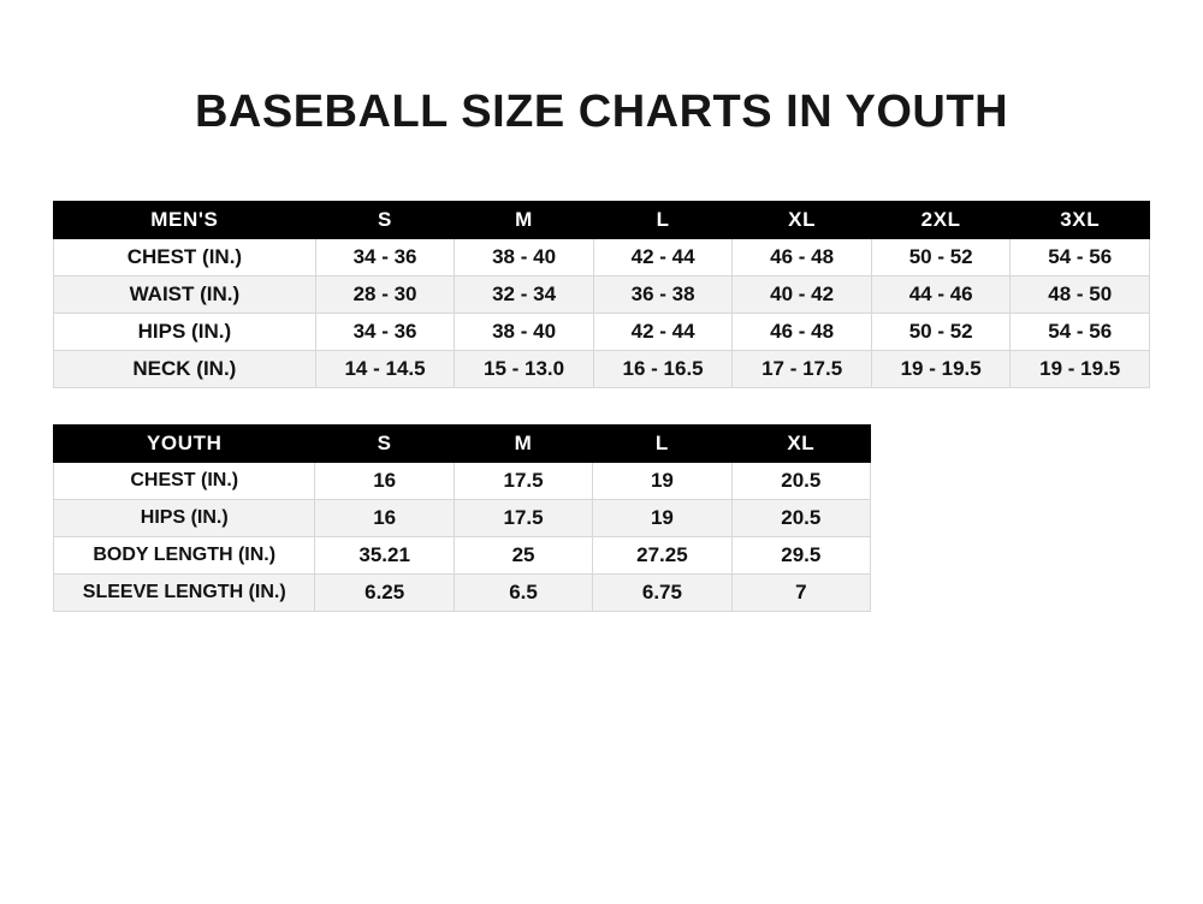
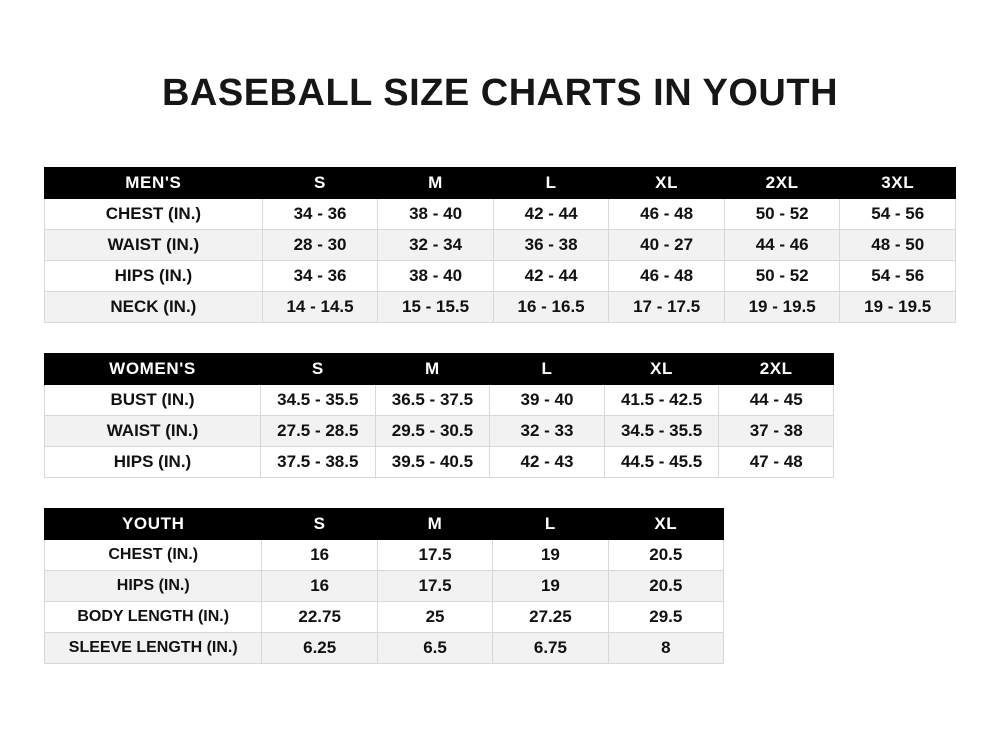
  BASEBALL SIZE CHARTS IN YOUTH
  MEN'S	S	M	L	XL	2XL	3XL
  CHEST (IN.)	34 - 36	38 - 40	42 - 44	46 - 48	50 - 52	54 - 56
- WAIST (IN.)	28 - 30	32 - 34	36 - 38	40 - 42	44 - 46	48 - 50
+ WAIST (IN.)	28 - 30	32 - 34	36 - 38	40 - 27	44 - 46	48 - 50
  HIPS (IN.)	34 - 36	38 - 40	42 - 44	46 - 48	50 - 52	54 - 56
- NECK (IN.)	14 - 14.5	15 - 13.0	16 - 16.5	17 - 17.5	19 - 19.5	19 - 19.5
+ NECK (IN.)	14 - 14.5	15 - 15.5	16 - 16.5	17 - 17.5	19 - 19.5	19 - 19.5
+ WOMEN'S	S	M	L	XL	2XL
+ BUST (IN.)	34.5 - 35.5	36.5 - 37.5	39 - 40	41.5 - 42.5	44 - 45
+ WAIST (IN.)	27.5 - 28.5	29.5 - 30.5	32 - 33	34.5 - 35.5	37 - 38
+ HIPS (IN.)	37.5 - 38.5	39.5 - 40.5	42 - 43	44.5 - 45.5	47 - 48
  YOUTH	S	M	L	XL
  CHEST (IN.)	16	17.5	19	20.5
  HIPS (IN.)	16	17.5	19	20.5
- BODY LENGTH (IN.)	35.21	25	27.25	29.5
+ BODY LENGTH (IN.)	22.75	25	27.25	29.5
- SLEEVE LENGTH (IN.)	6.25	6.5	6.75	7
+ SLEEVE LENGTH (IN.)	6.25	6.5	6.75	8
